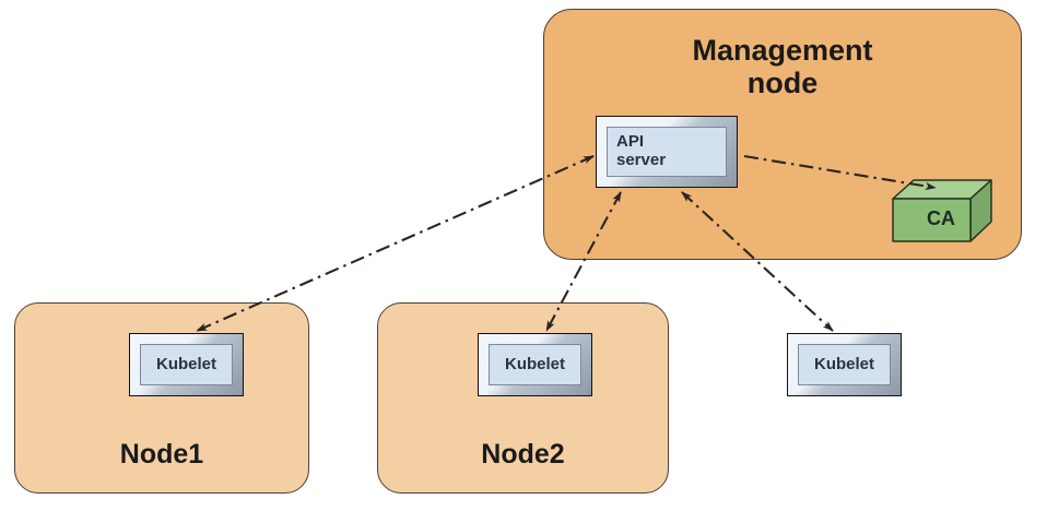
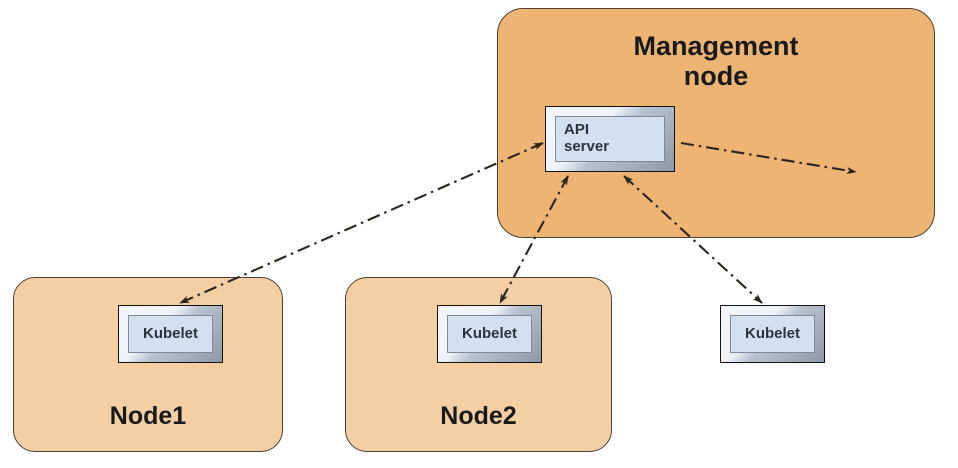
  Management
  node
  API
  server
- CA
  Node1
  Kubelet
  Node2
  Kubelet
  Kubelet
